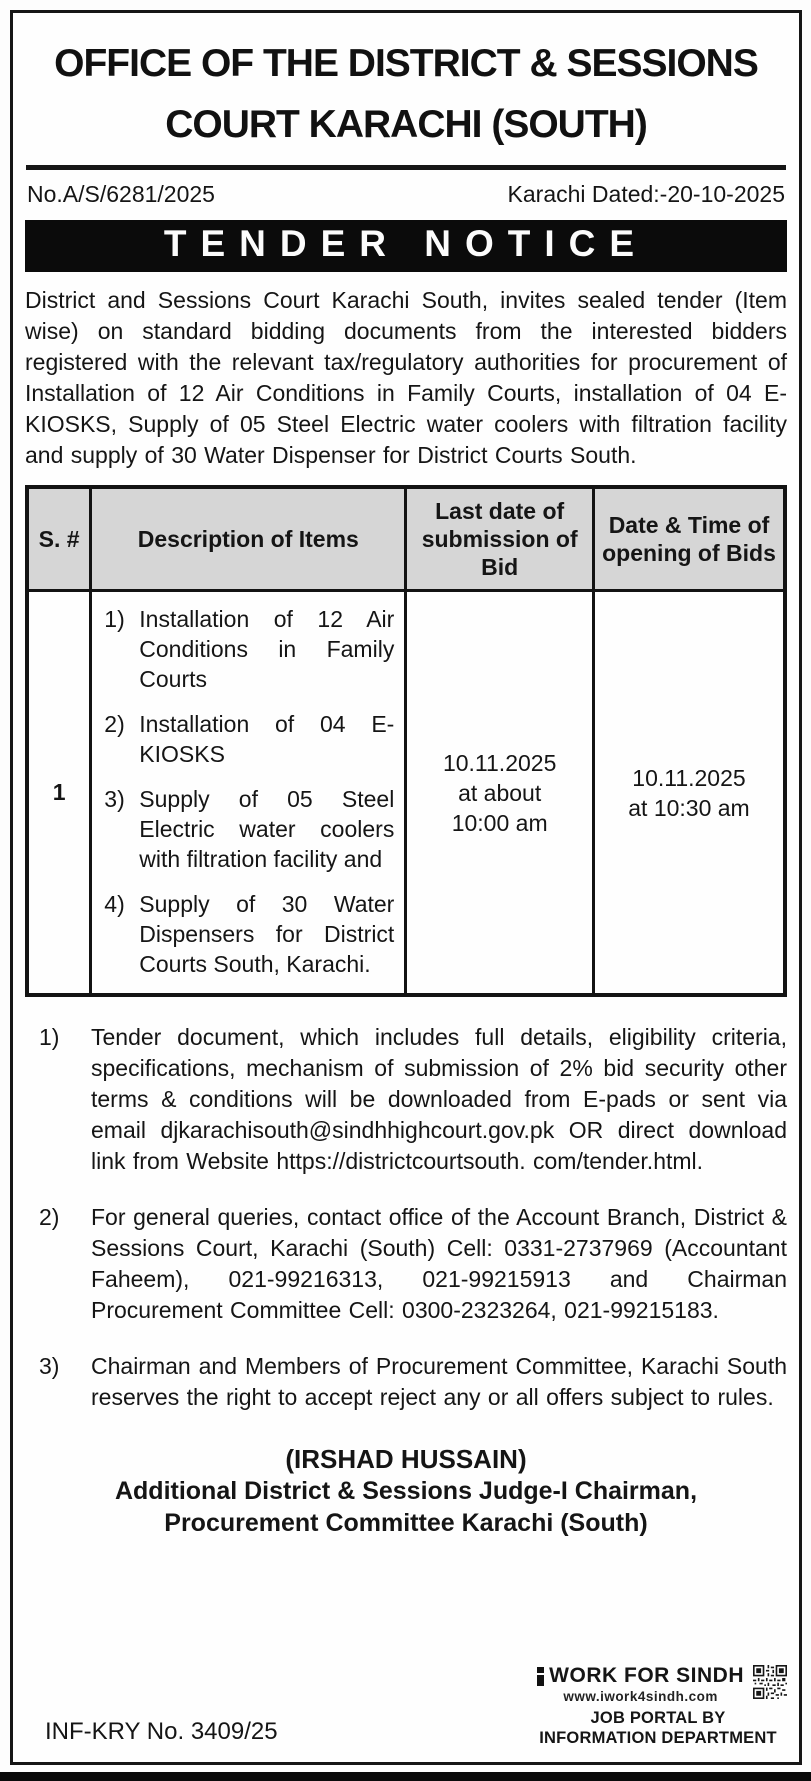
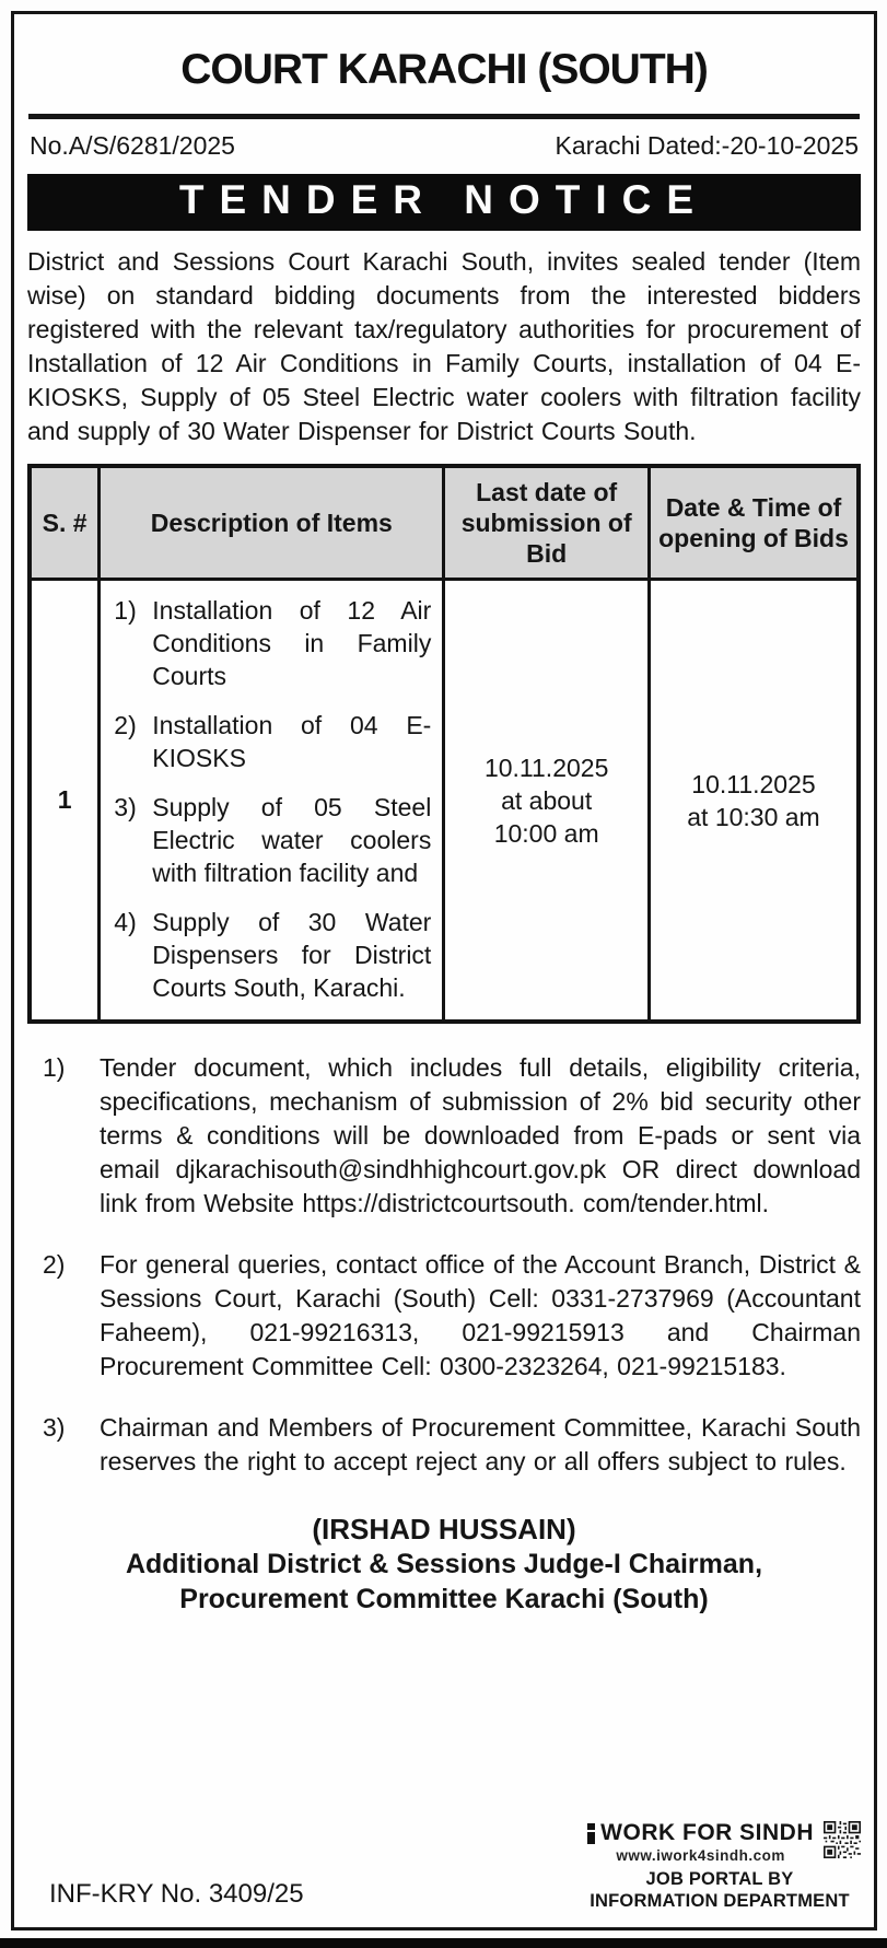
- OFFICE OF THE DISTRICT & SESSIONS
  COURT KARACHI (SOUTH)
  No.A/S/6281/2025
  Karachi Dated:-20-10-2025
  TENDER NOTICE
  District and Sessions Court Karachi South, invites sealed tender (Item wise) on standard bidding documents from the interested bidders registered with the relevant tax/regulatory authorities for procurement of Installation of 12 Air Conditions in Family Courts, installation of 04 E-KIOSKS, Supply of 05 Steel Electric water coolers with filtration facility and supply of 30 Water Dispenser for District Courts South.
  S. #	Description of Items	Last date of submission of Bid	Date & Time of opening of Bids
  1	1) Installation of 12 Air Conditions in Family Courts 2) Installation of 04 E-KIOSKS 3) Supply of 05 Steel Electric water coolers with filtration facility and 4) Supply of 30 Water Dispensers for District Courts South, Karachi.	10.11.2025 at about 10:00 am	10.11.2025 at 10:30 am
  1)
  Tender document, which includes full details, eligibility criteria, specifications, mechanism of submission of 2% bid security other terms & conditions will be downloaded from E-pads or sent via email djkarachisouth@sindhhighcourt.gov.pk OR direct download link from Website https://districtcourtsouth. com/tender.html.
  2)
  For general queries, contact office of the Account Branch, District & Sessions Court, Karachi (South) Cell: 0331-2737969 (Accountant Faheem), 021-99216313, 021-99215913 and Chairman Procurement Committee Cell: 0300-2323264, 021-99215183.
  3)
  Chairman and Members of Procurement Committee, Karachi South reserves the right to accept reject any or all offers subject to rules.
  (IRSHAD HUSSAIN)
  Additional District & Sessions Judge-I Chairman,
  Procurement Committee Karachi (South)
  INF-KRY No. 3409/25
  WORK FOR SINDH
  www.iwork4sindh.com
  JOB PORTAL BY
  INFORMATION DEPARTMENT
